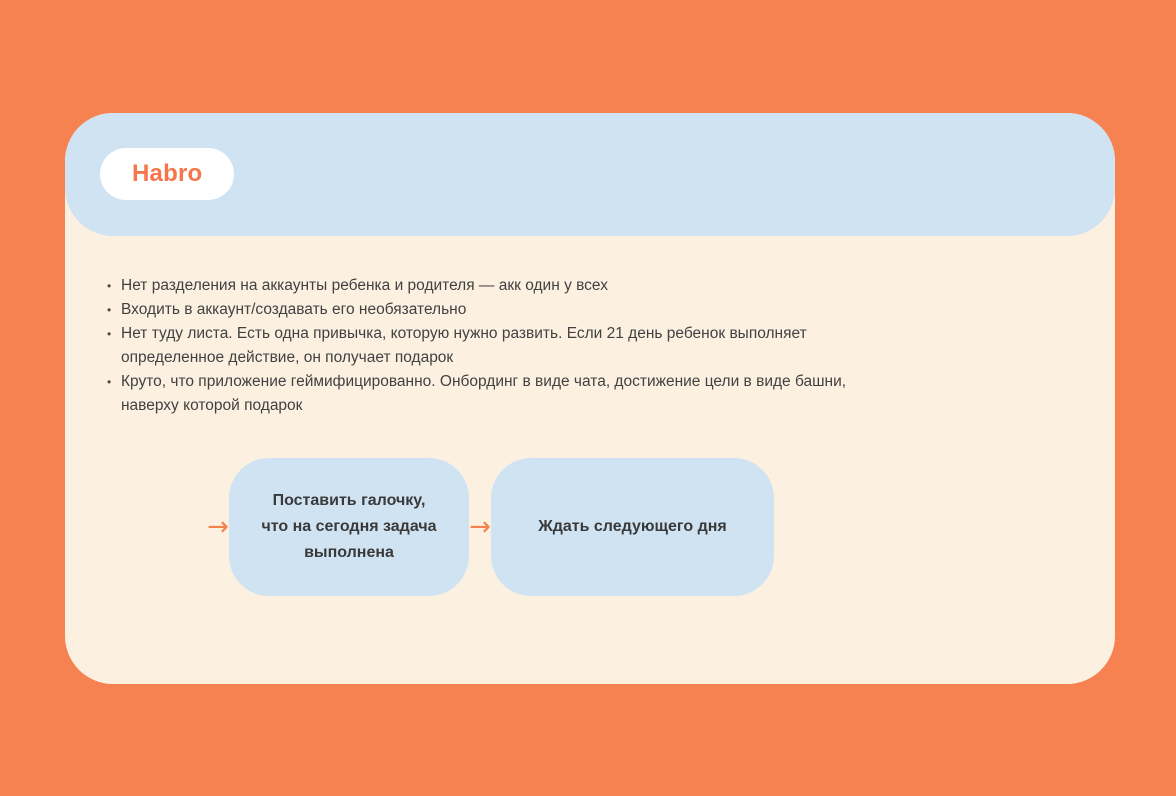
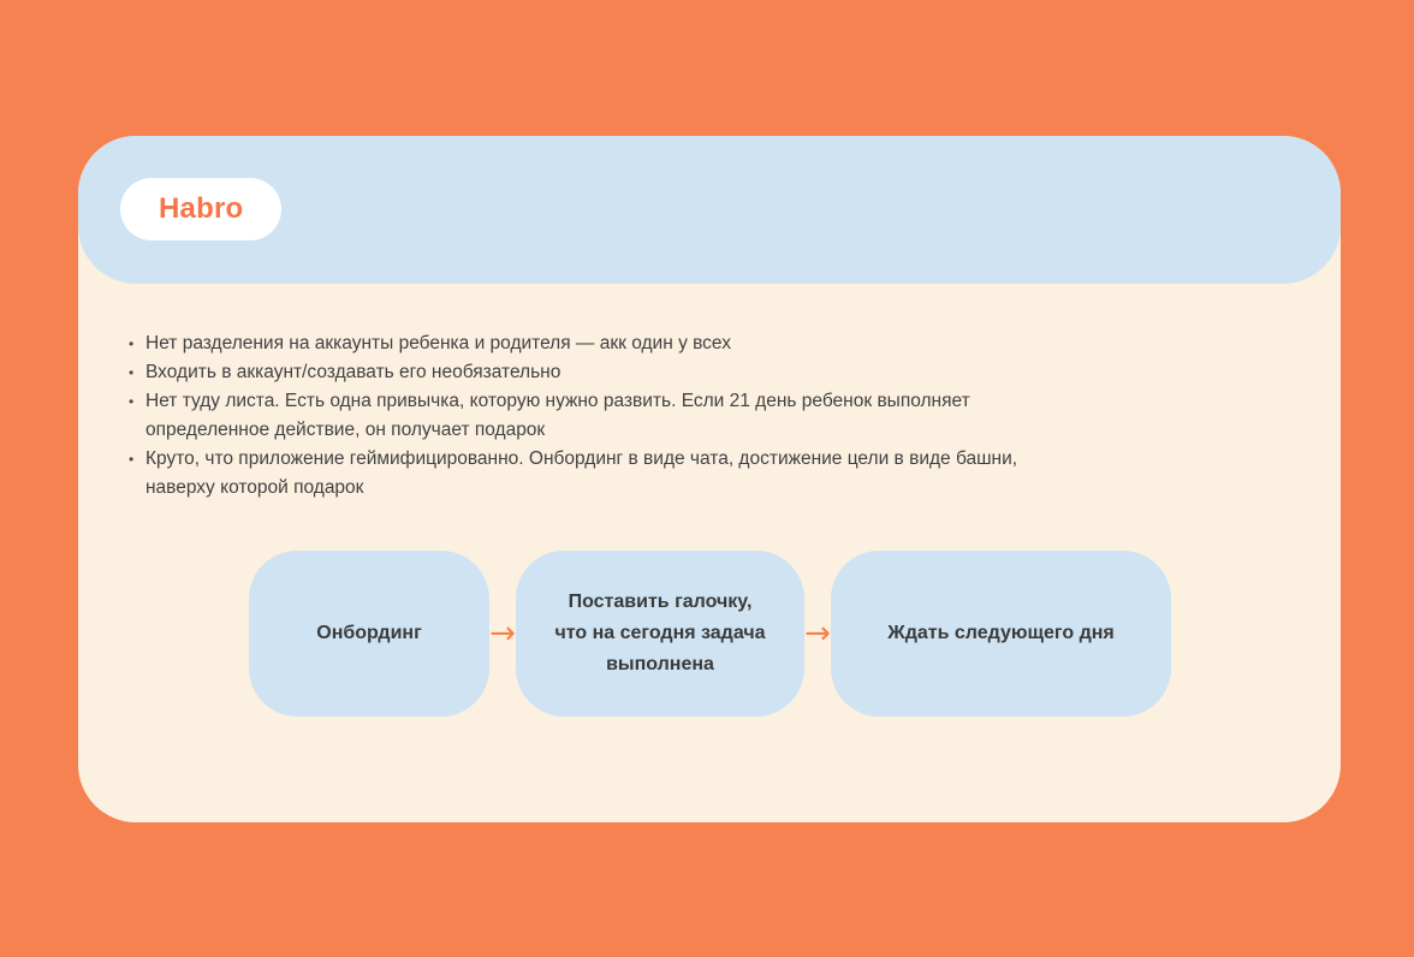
  Habro
  •
  Нет разделения на аккаунты ребенка и родителя — акк один у всех
  •
  Входить в аккаунт/создавать его необязательно
  •
  Нет туду листа. Есть одна привычка, которую нужно развить. Если 21 день ребенок выполняет
  определенное действие, он получает подарок
  •
  Круто, что приложение геймифицированно. Онбординг в виде чата, достижение цели в виде башни,
  наверху которой подарок
+ Онбординг
  →
  Поставить галочку,
  что на сегодня задача
  выполнена
  →
  Ждать следующего дня
